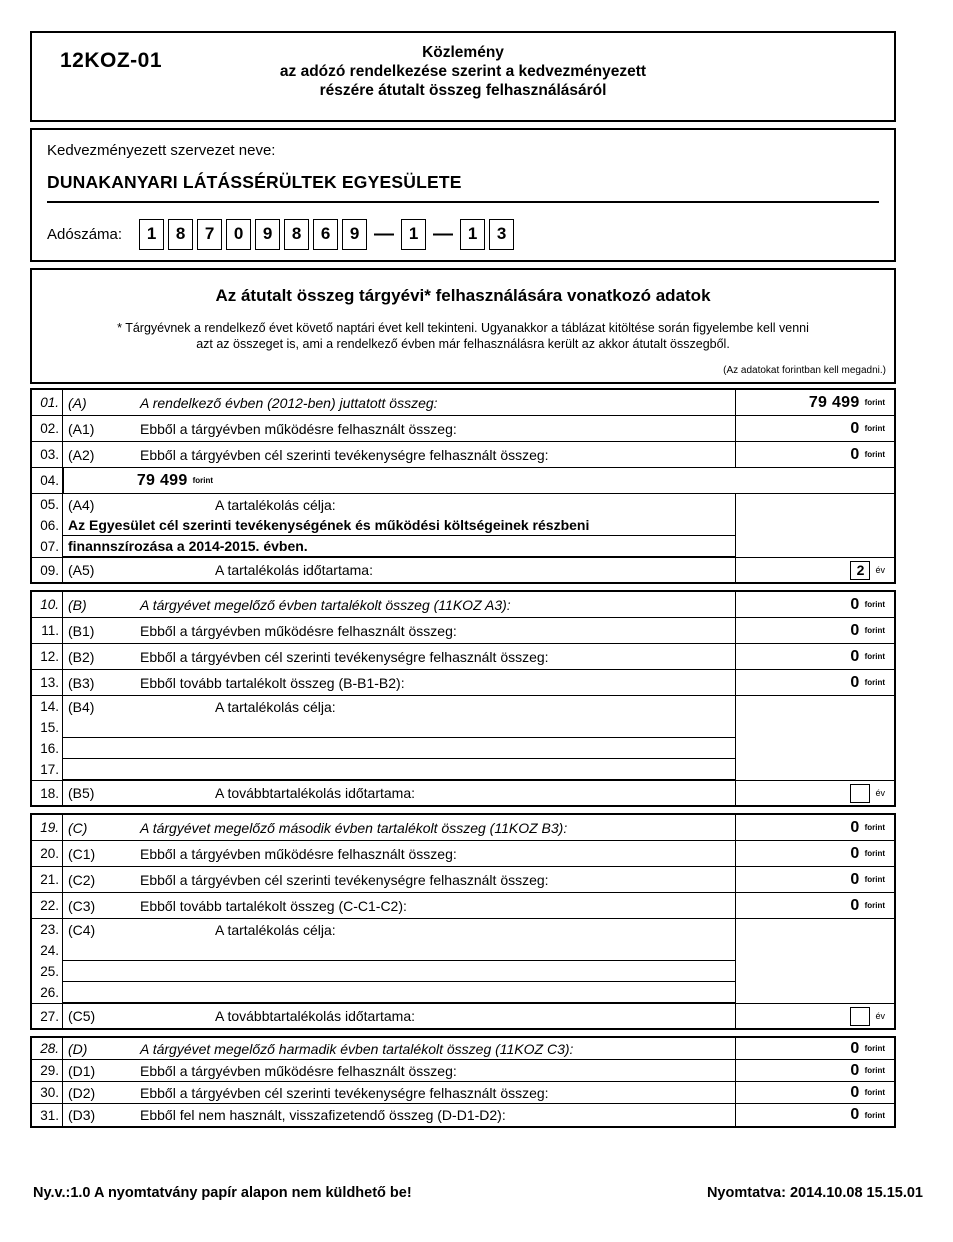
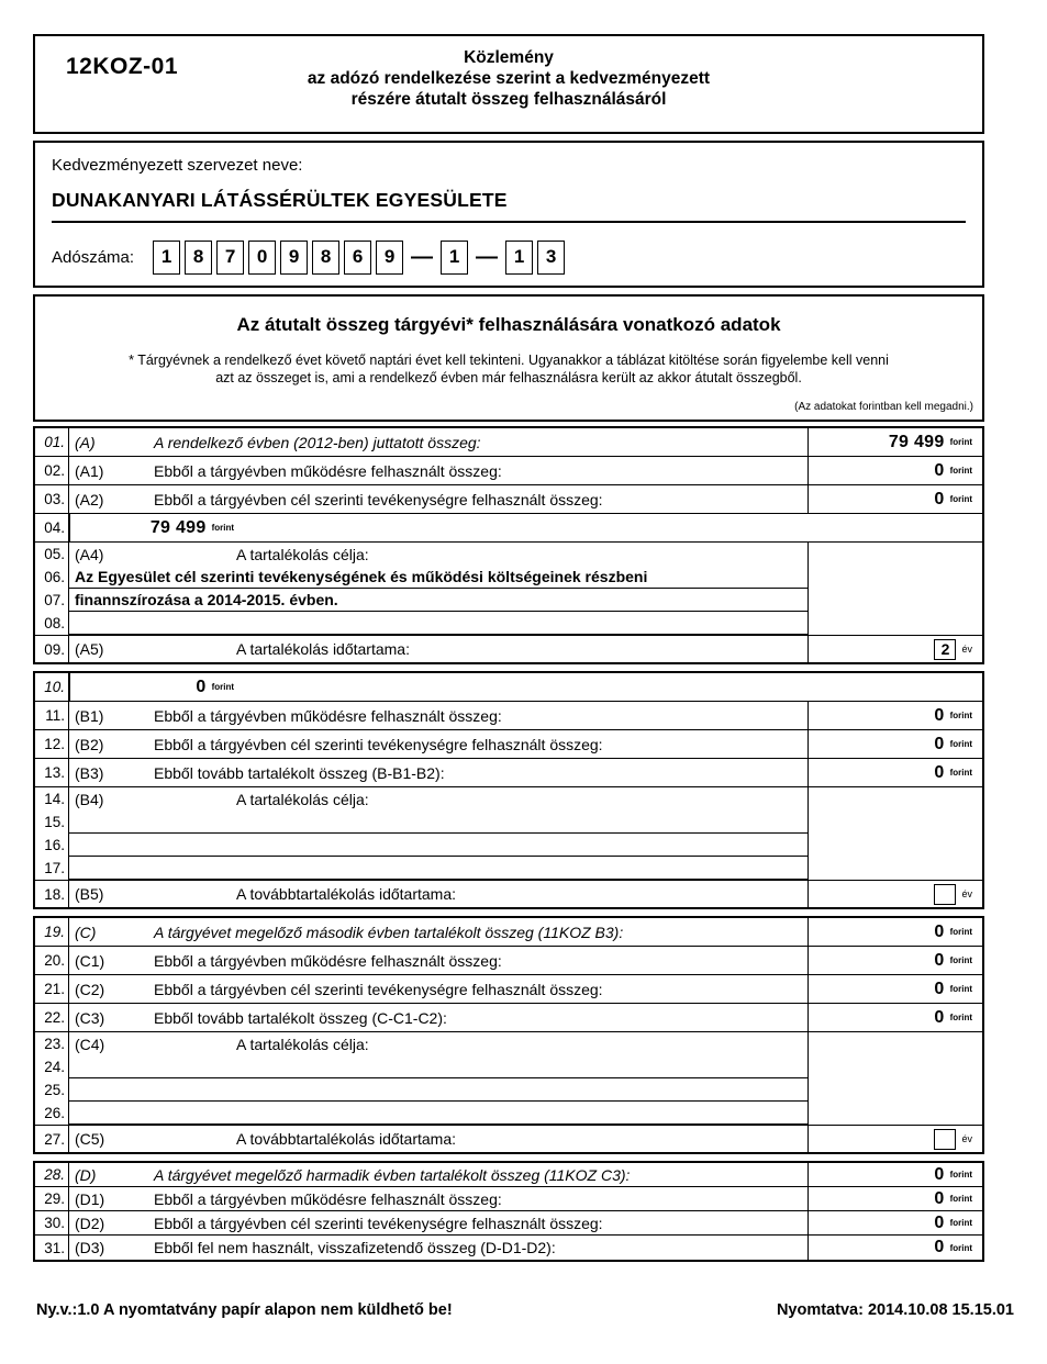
  12KOZ-01
  Közlemény
  az adózó rendelkezése szerint a kedvezményezett
  részére átutalt összeg felhasználásáról
  Kedvezményezett szervezet neve:
  DUNAKANYARI LÁTÁSSÉRÜLTEK EGYESÜLETE
  Adószáma:
  1
  8
  7
  0
  9
  8
  6
  9
  —
  1
  —
  1
  3
  Az átutalt összeg tárgyévi* felhasználására vonatkozó adatok
  * Tárgyévnek a rendelkező évet követő naptári évet kell tekinteni. Ugyanakkor a táblázat kitöltése során figyelembe kell venni
  azt az összeget is, ami a rendelkező évben már felhasználásra került az akkor átutalt összegből.
  (Az adatokat forintban kell megadni.)
  01.
  (A)
  A rendelkező évben (2012-ben) juttatott összeg:
  79 499
  forint
  02.
  (A1)
  Ebből a tárgyévben működésre felhasznált összeg:
  0
  forint
  03.
  (A2)
  Ebből a tárgyévben cél szerinti tevékenységre felhasznált összeg:
  0
  forint
  04.
  79 499
  forint
  05.
  (A4)
  A tartalékolás célja:
  06.
  Az Egyesület cél szerinti tevékenységének és működési költségeinek részbeni
  07.
  finannszírozása a 2014-2015. évben.
+ 08.
  09.
  (A5)
  A tartalékolás időtartama:
  2
  év
  10.
- (B)
- A tárgyévet megelőző évben tartalékolt összeg (11KOZ A3):
  0
  forint
  11.
  (B1)
  Ebből a tárgyévben működésre felhasznált összeg:
  0
  forint
  12.
  (B2)
  Ebből a tárgyévben cél szerinti tevékenységre felhasznált összeg:
  0
  forint
  13.
  (B3)
  Ebből tovább tartalékolt összeg (B-B1-B2):
  0
  forint
  14.
  (B4)
  A tartalékolás célja:
  15.
  16.
  17.
  18.
  (B5)
  A továbbtartalékolás időtartama:
  év
  19.
  (C)
  A tárgyévet megelőző második évben tartalékolt összeg (11KOZ B3):
  0
  forint
  20.
  (C1)
  Ebből a tárgyévben működésre felhasznált összeg:
  0
  forint
  21.
  (C2)
  Ebből a tárgyévben cél szerinti tevékenységre felhasznált összeg:
  0
  forint
  22.
  (C3)
  Ebből tovább tartalékolt összeg (C-C1-C2):
  0
  forint
  23.
  (C4)
  A tartalékolás célja:
  24.
  25.
  26.
  27.
  (C5)
  A továbbtartalékolás időtartama:
  év
  28.
  (D)
  A tárgyévet megelőző harmadik évben tartalékolt összeg (11KOZ C3):
  0
  forint
  29.
  (D1)
  Ebből a tárgyévben működésre felhasznált összeg:
  0
  forint
  30.
  (D2)
  Ebből a tárgyévben cél szerinti tevékenységre felhasznált összeg:
  0
  forint
  31.
  (D3)
  Ebből fel nem használt, visszafizetendő összeg (D-D1-D2):
  0
  forint
  Ny.v.:1.0 A nyomtatvány papír alapon nem küldhető be!
  Nyomtatva: 2014.10.08 15.15.01
